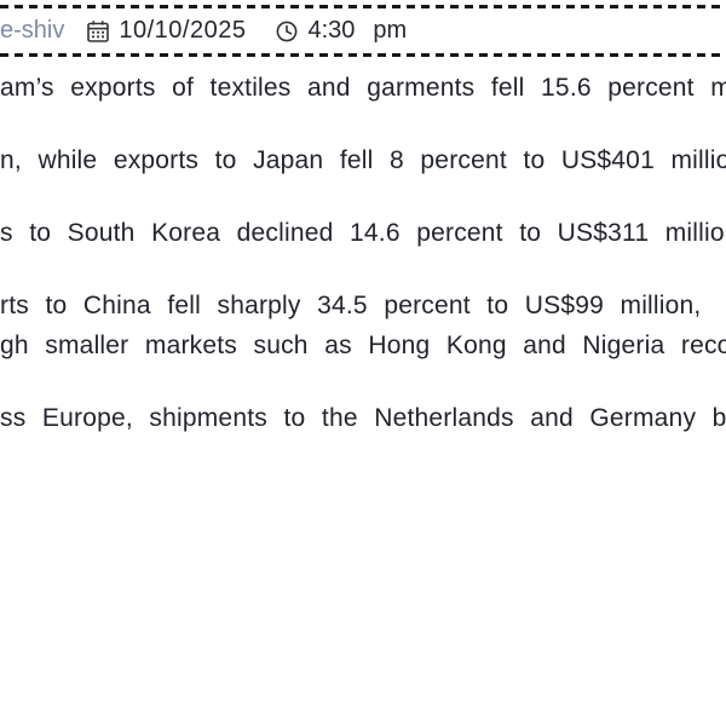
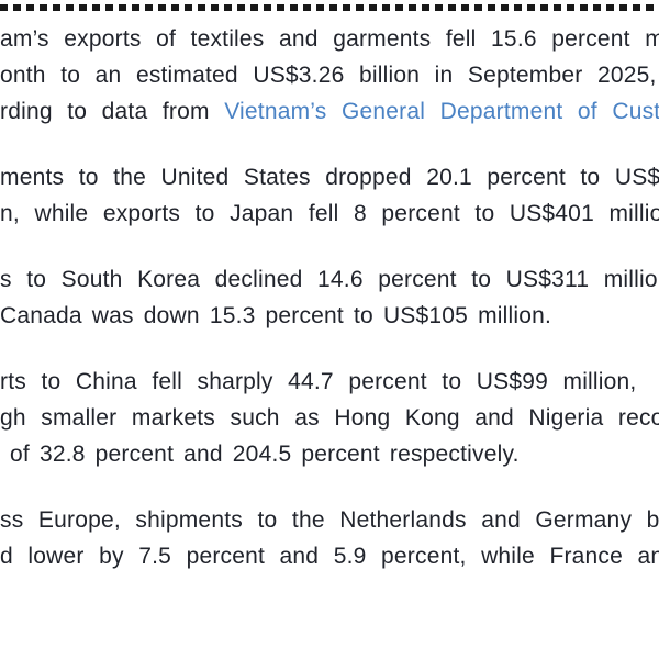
- e-shiv
- 10/10/2025
- 4:30
- pm
  am’s exports of textiles and garments fell 15.6 percent m
+ onth to an estimated US$3.26 billion in September 2025,
+ rding to data from Vietnam’s General Department of Cust
+ ments to the United States dropped 20.1 percent to US$
  n, while exports to Japan fell 8 percent to US$401 millio
  s to South Korea declined 14.6 percent to US$311 millio
+ Canada was down 15.3 percent to US$105 million.
- rts to China fell sharply 34.5 percent to US$99 million,
+ rts to China fell sharply 44.7 percent to US$99 million,
  gh smaller markets such as Hong Kong and Nigeria reco
+ of 32.8 percent and 204.5 percent respectively.
  ss Europe, shipments to the Netherlands and Germany b
+ d lower by 7.5 percent and 5.9 percent, while France an
